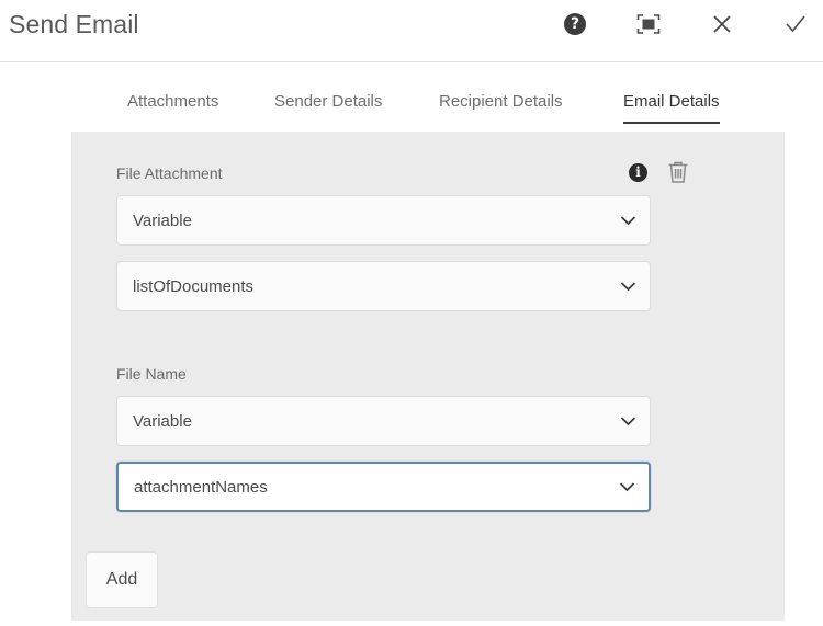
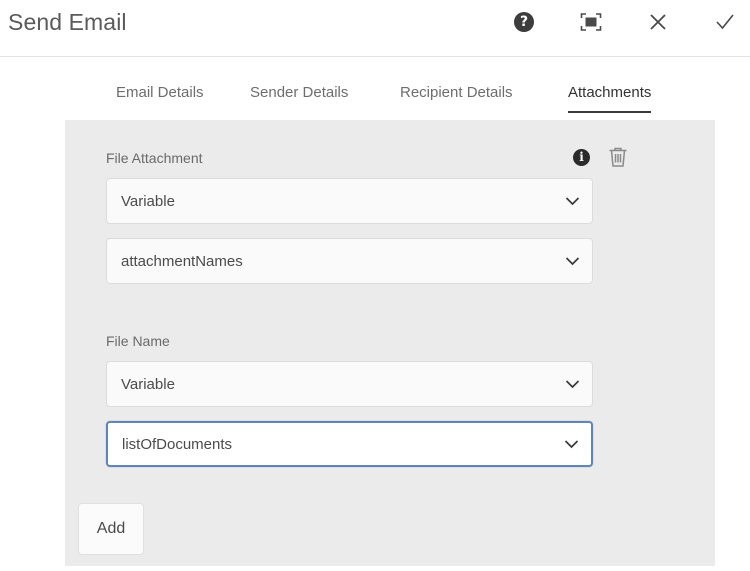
  Send Email
  ?
- Attachments
+ Email Details
  Sender Details
  Recipient Details
- Email Details
+ Attachments
  File Attachment
  i
  Variable
- listOfDocuments
+ attachmentNames
  File Name
  Variable
- attachmentNames
+ listOfDocuments
  Add
